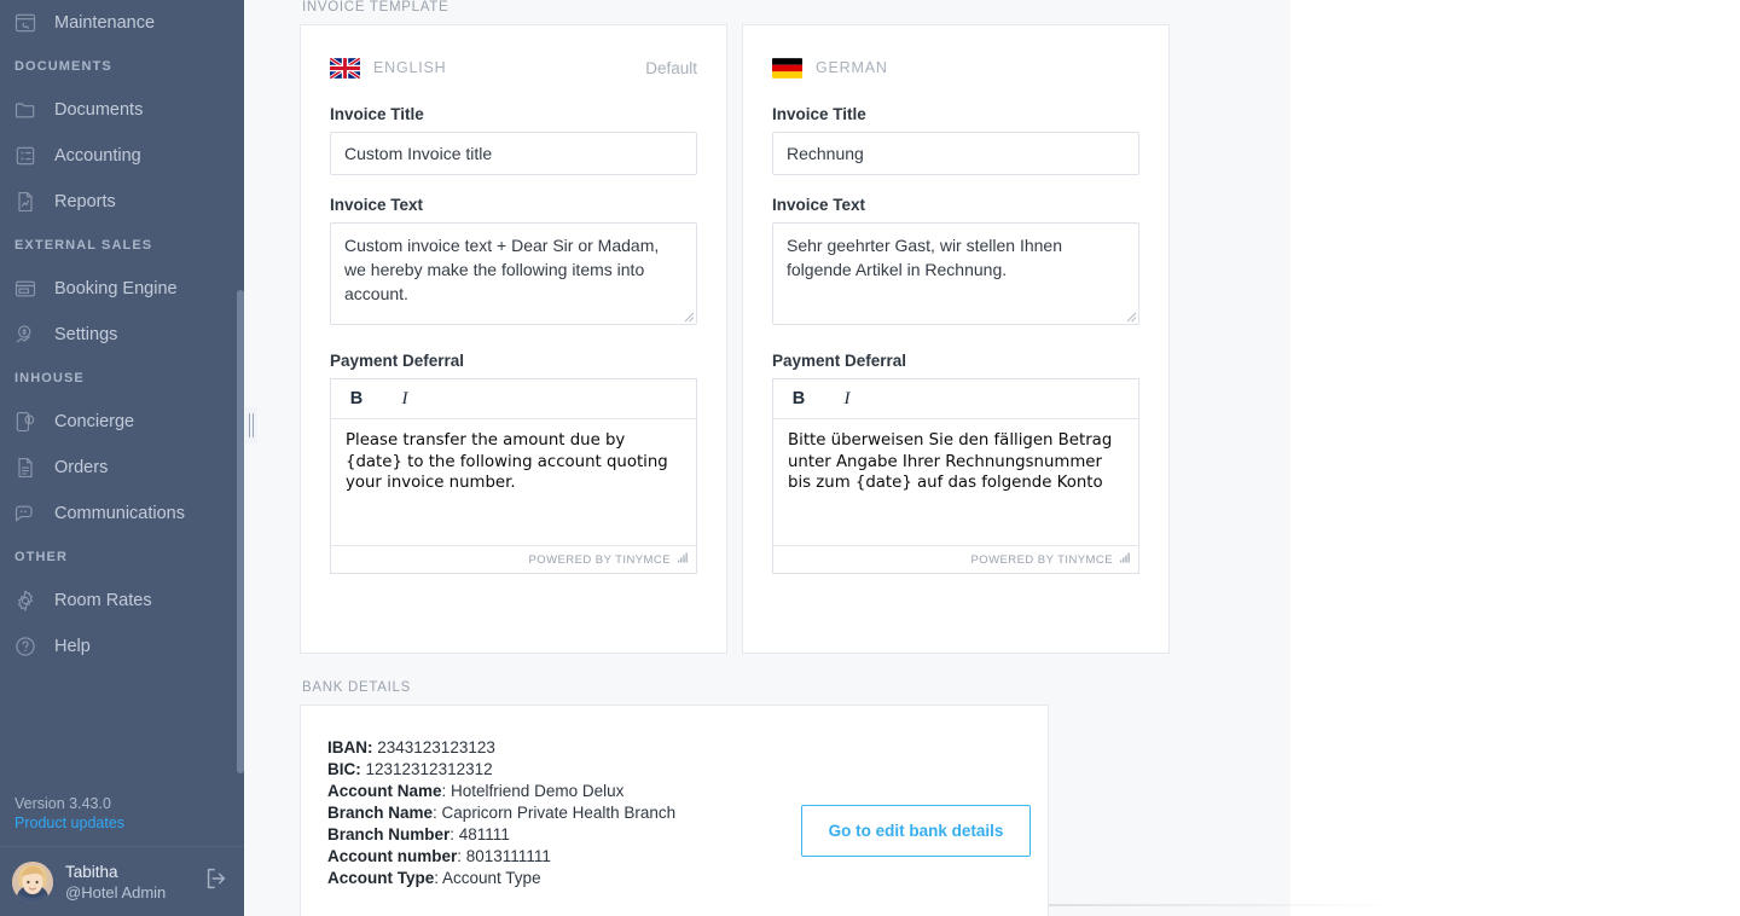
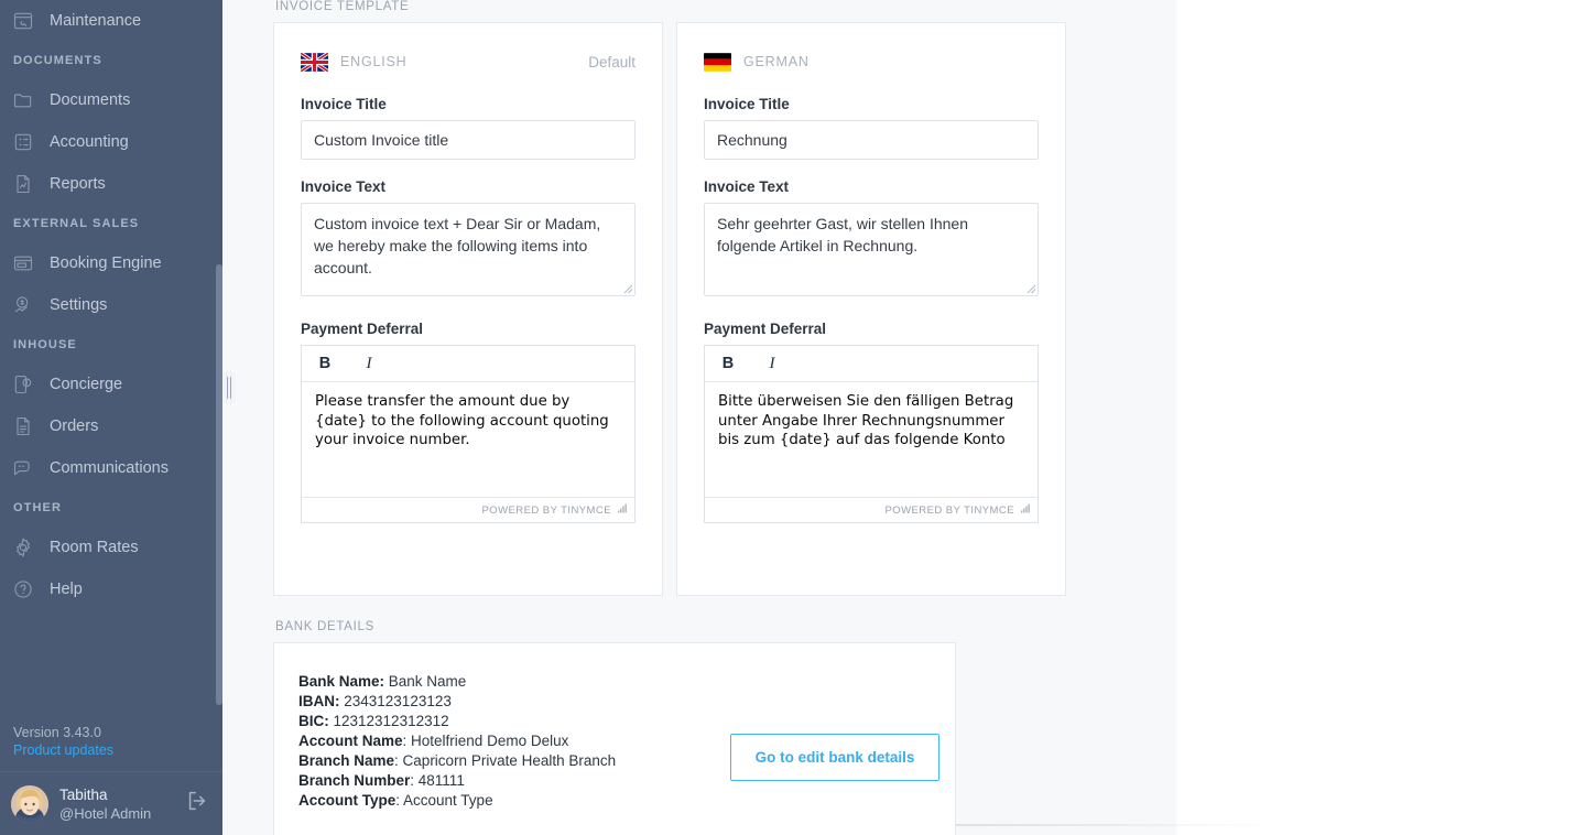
  Maintenance
  DOCUMENTS
  Documents
  Accounting
  Reports
  EXTERNAL SALES
  Booking Engine
  Settings
  INHOUSE
  Concierge
  Orders
  Communications
  OTHER
  Room Rates
  Help
  Version 3.43.0
  Product updates
  Tabitha
  @Hotel Admin
  INVOICE TEMPLATE
  ENGLISH
  Default
  Invoice Title
  Custom Invoice title
  Invoice Text
  Payment Deferral
  B
  I
  Please transfer the amount due by {date} to the following account quoting your invoice number.
  POWERED BY TINYMCE
  GERMAN
  Invoice Title
  Rechnung
  Invoice Text
  Payment Deferral
  B
  I
  Bitte überweisen Sie den fälligen Betrag unter Angabe Ihrer Rechnungsnummer bis zum {date} auf das folgende Konto
  POWERED BY TINYMCE
  BANK DETAILS
+ Bank Name: Bank Name
  IBAN: 2343123123123
  BIC: 12312312312312
  Account Name: Hotelfriend Demo Delux
  Branch Name: Capricorn Private Health Branch
  Branch Number: 481111
- Account number: 8013111111
  Account Type: Account Type
  Go to edit bank details
